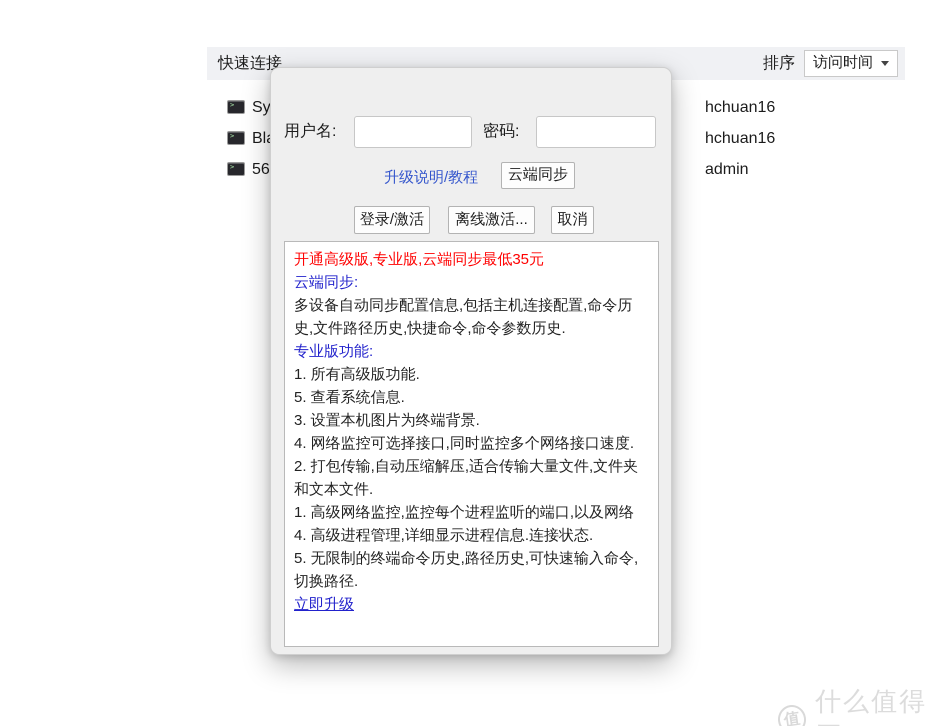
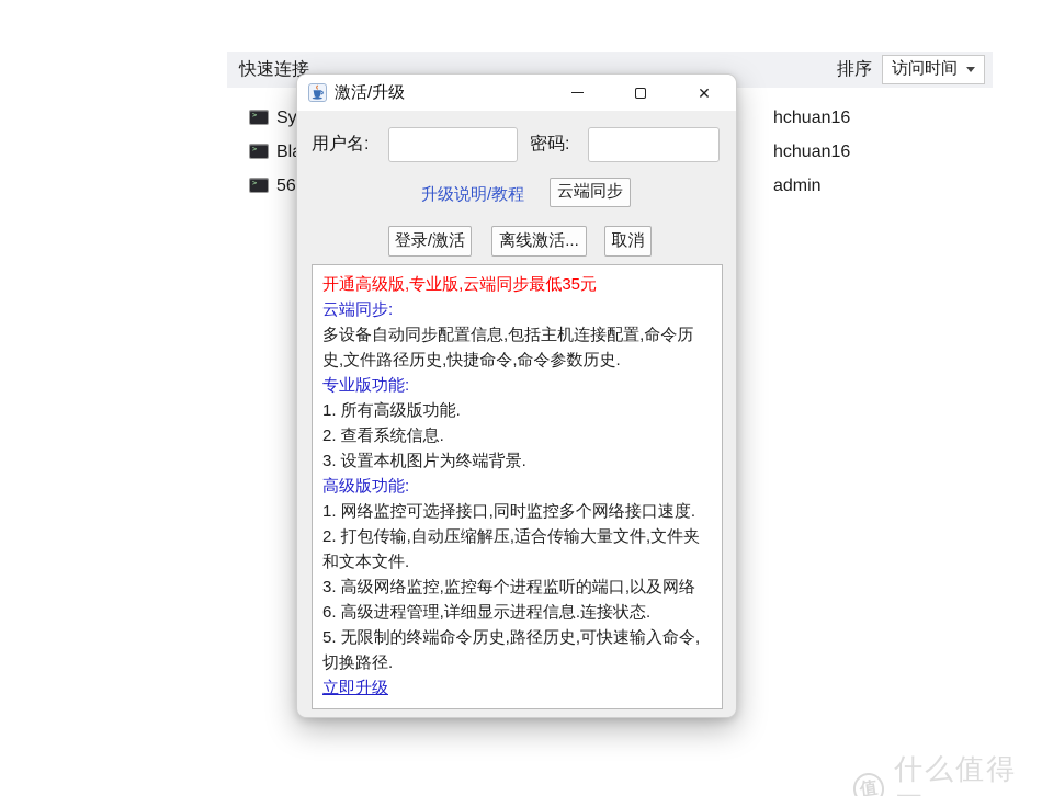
  快速连接
  排序
  访问时间
  >
  Sy
  hchuan16
  >
  hchuan16
  >
  56
  admin
+ 激活/升级
  用户名:
  密码:
  升级说明/教程
  云端同步
  登录/激活
  离线激活...
  取消
  开通高级版,专业版,云端同步最低35元
  云端同步:
  多设备自动同步配置信息,包括主机连接配置,命令历史,文件路径历史,快捷命令,命令参数历史.
  专业版功能:
  1. 所有高级版功能.
- 5. 查看系统信息.
+ 2. 查看系统信息.
  3. 设置本机图片为终端背景.
+ 高级版功能:
- 4. 网络监控可选择接口,同时监控多个网络接口速度.
+ 1. 网络监控可选择接口,同时监控多个网络接口速度.
  2. 打包传输,自动压缩解压,适合传输大量文件,文件夹和文本文件.
- 1. 高级网络监控,监控每个进程监听的端口,以及网络
+ 3. 高级网络监控,监控每个进程监听的端口,以及网络
- 4. 高级进程管理,详细显示进程信息.连接状态.
+ 6. 高级进程管理,详细显示进程信息.连接状态.
  5. 无限制的终端命令历史,路径历史,可快速输入命令,切换路径.
  立即升级
  什么值得
